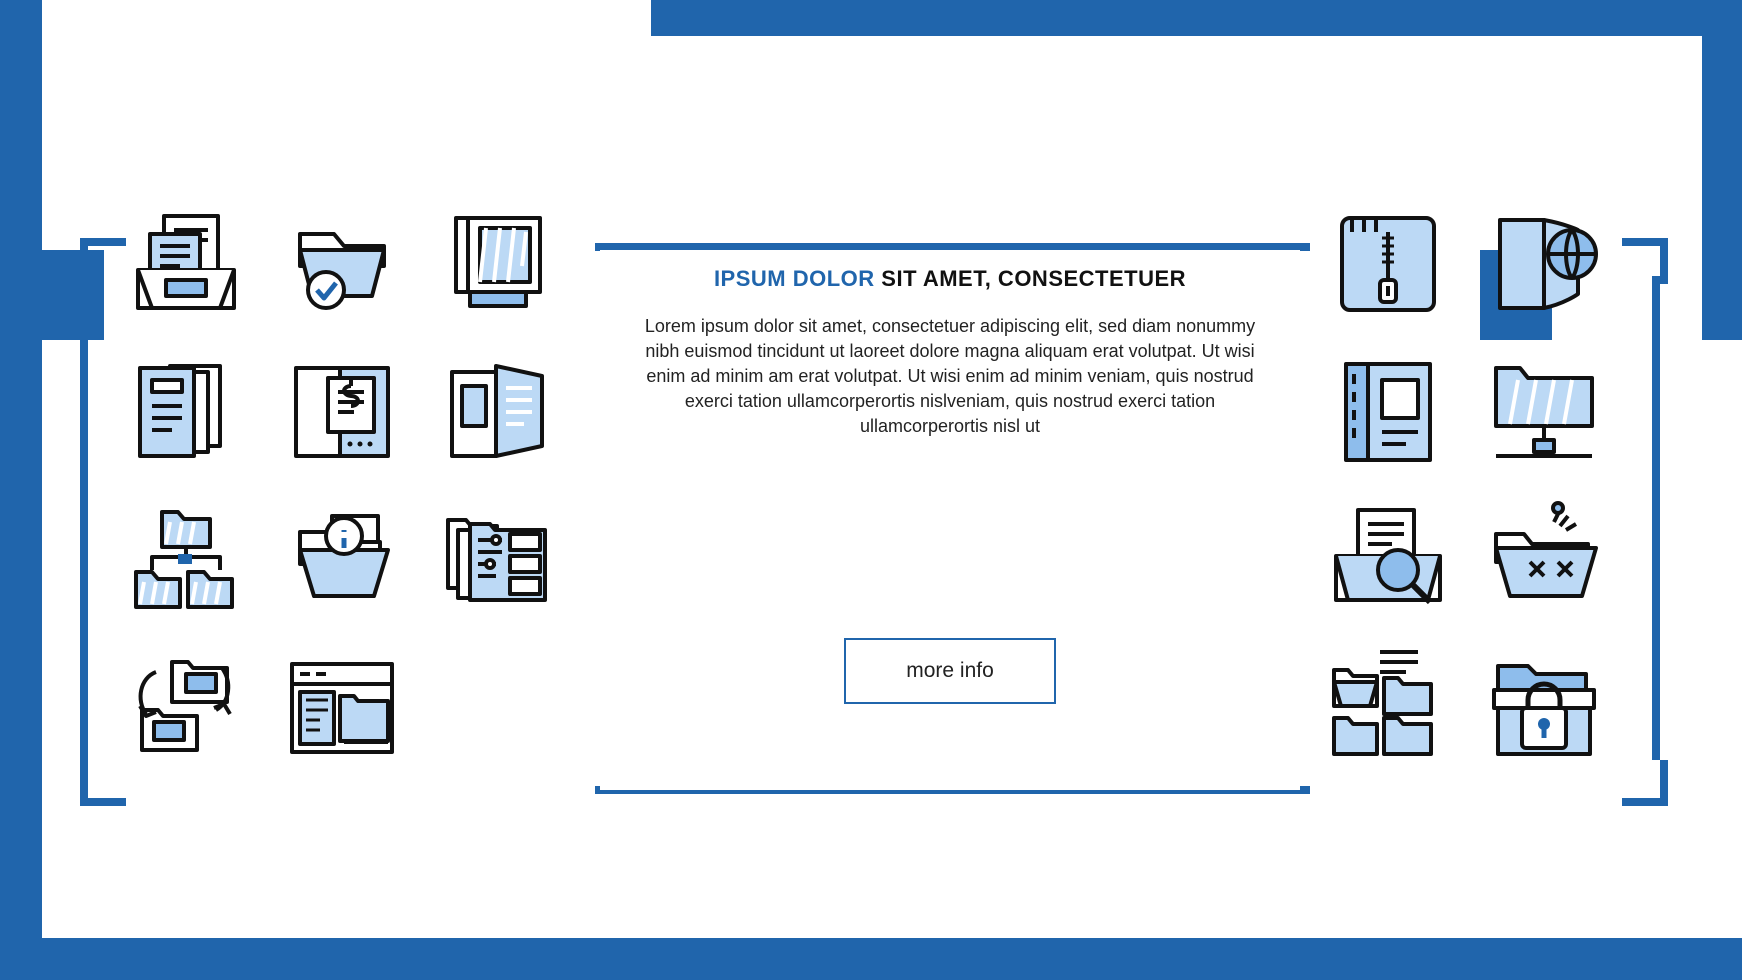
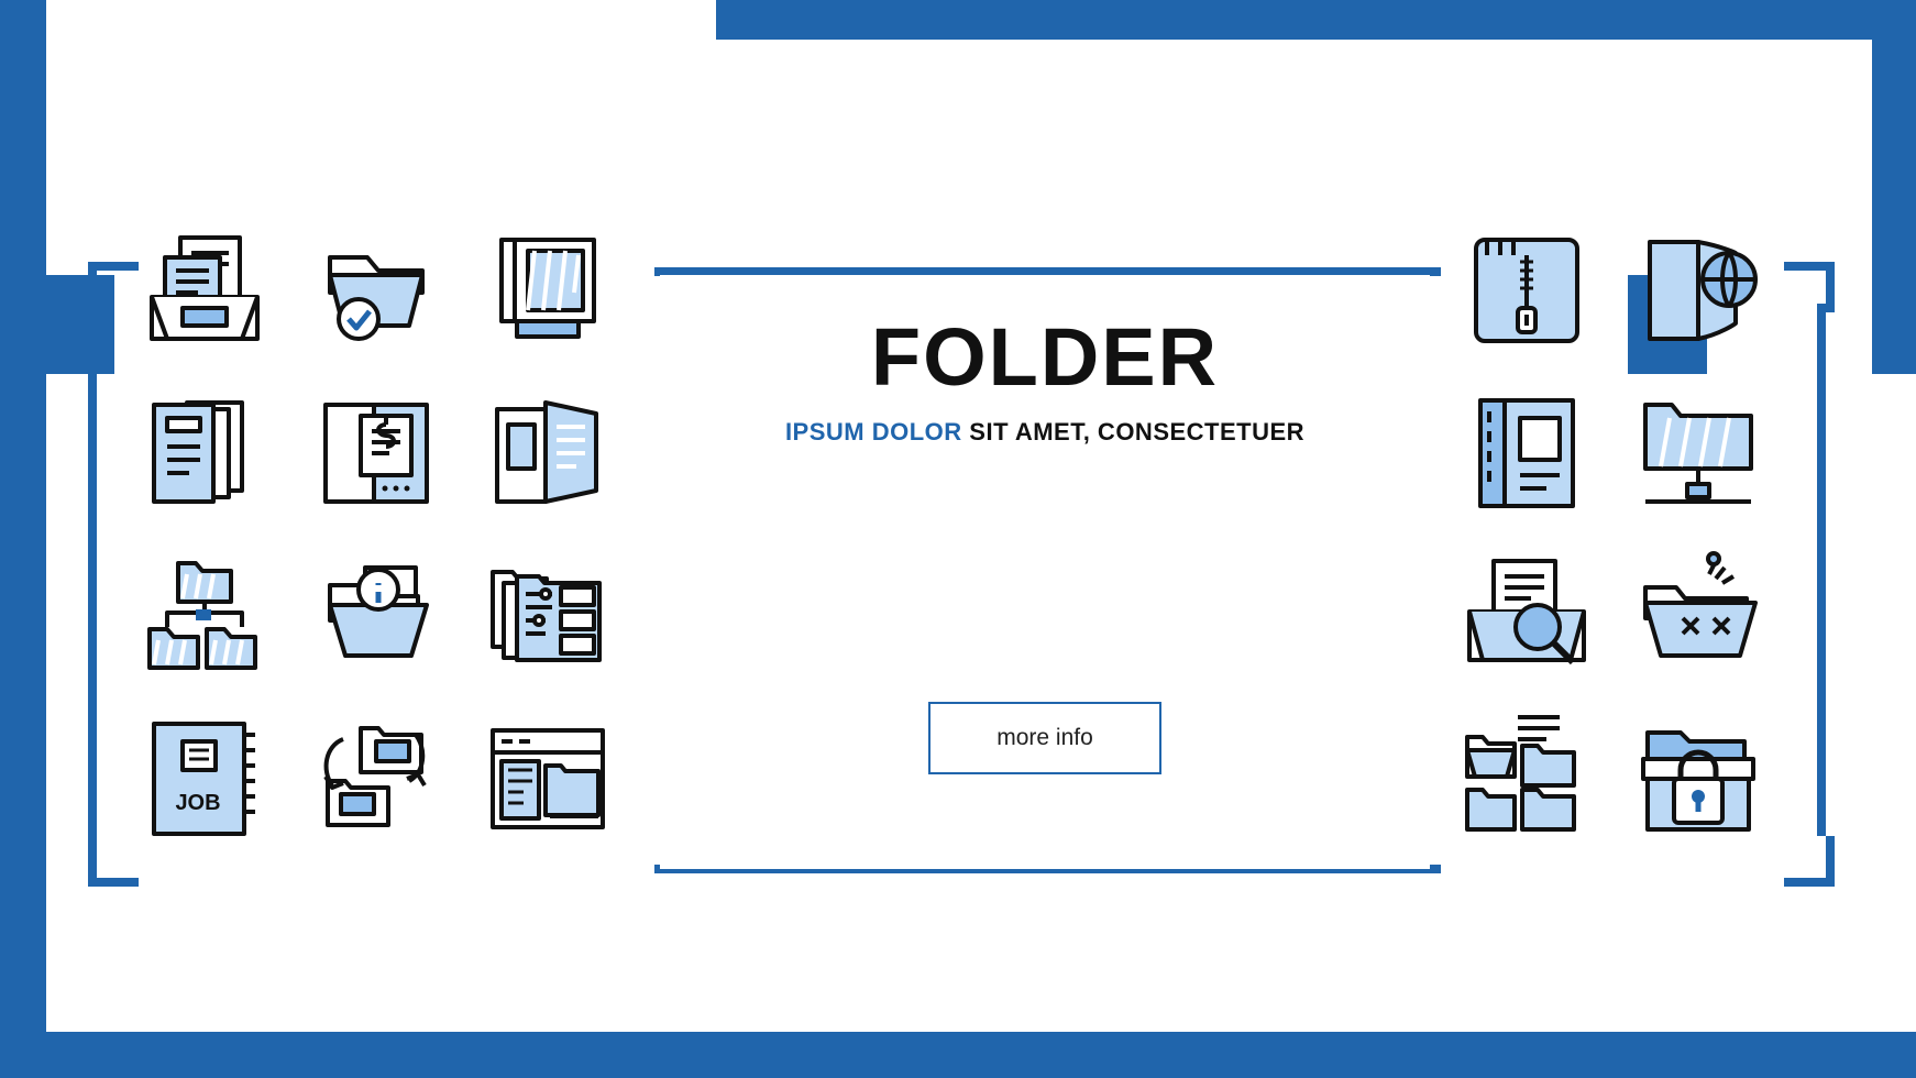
+ JOB
+ FOLDER
  IPSUM DOLOR SIT AMET, CONSECTETUER
- Lorem ipsum dolor sit amet, consectetuer adipiscing elit, sed diam nonummy nibh euismod tincidunt ut laoreet dolore magna aliquam erat volutpat. Ut wisi enim ad minim am erat volutpat. Ut wisi enim ad minim veniam, quis nostrud exerci tation ullamcorperortis nislveniam, quis nostrud exerci tation ullamcorperortis nisl ut
  more info
